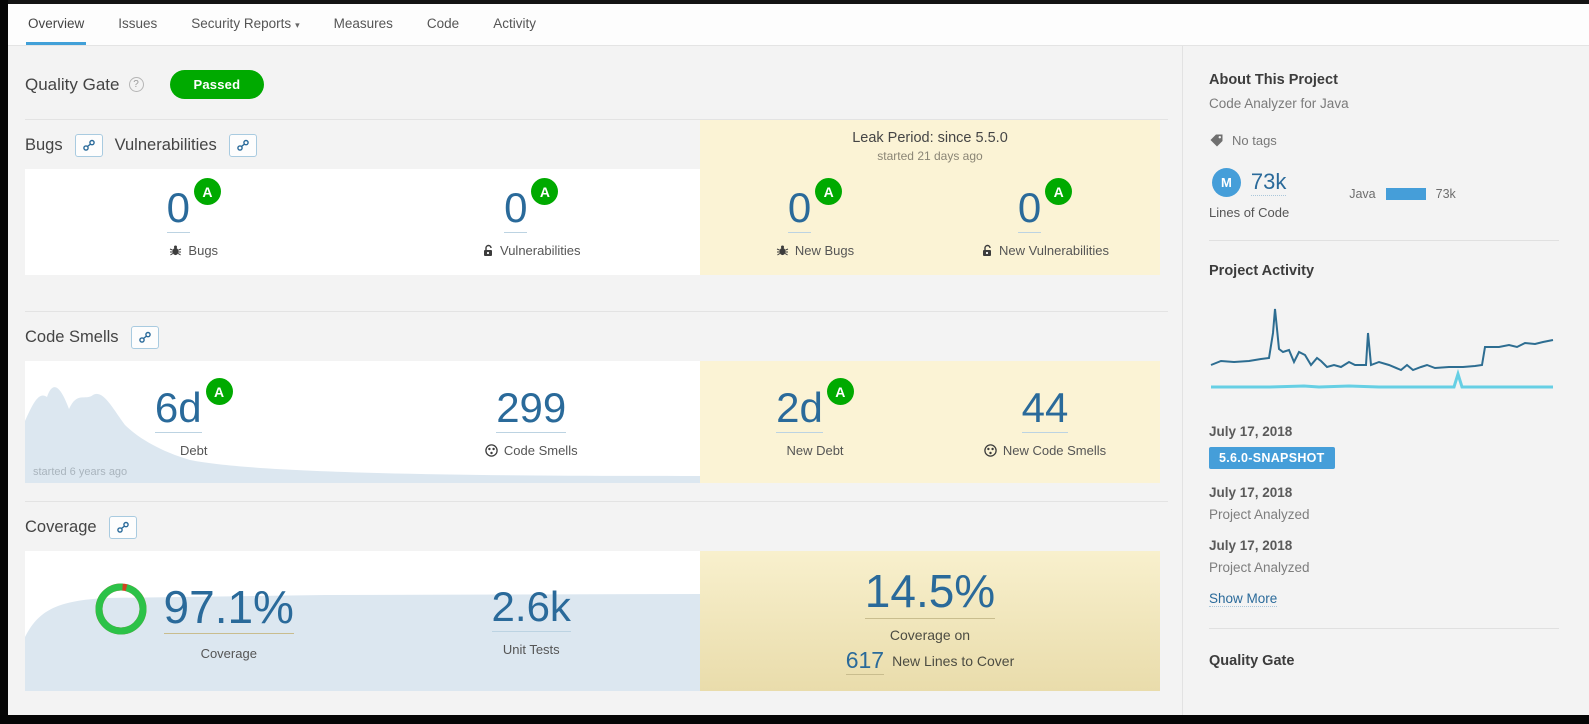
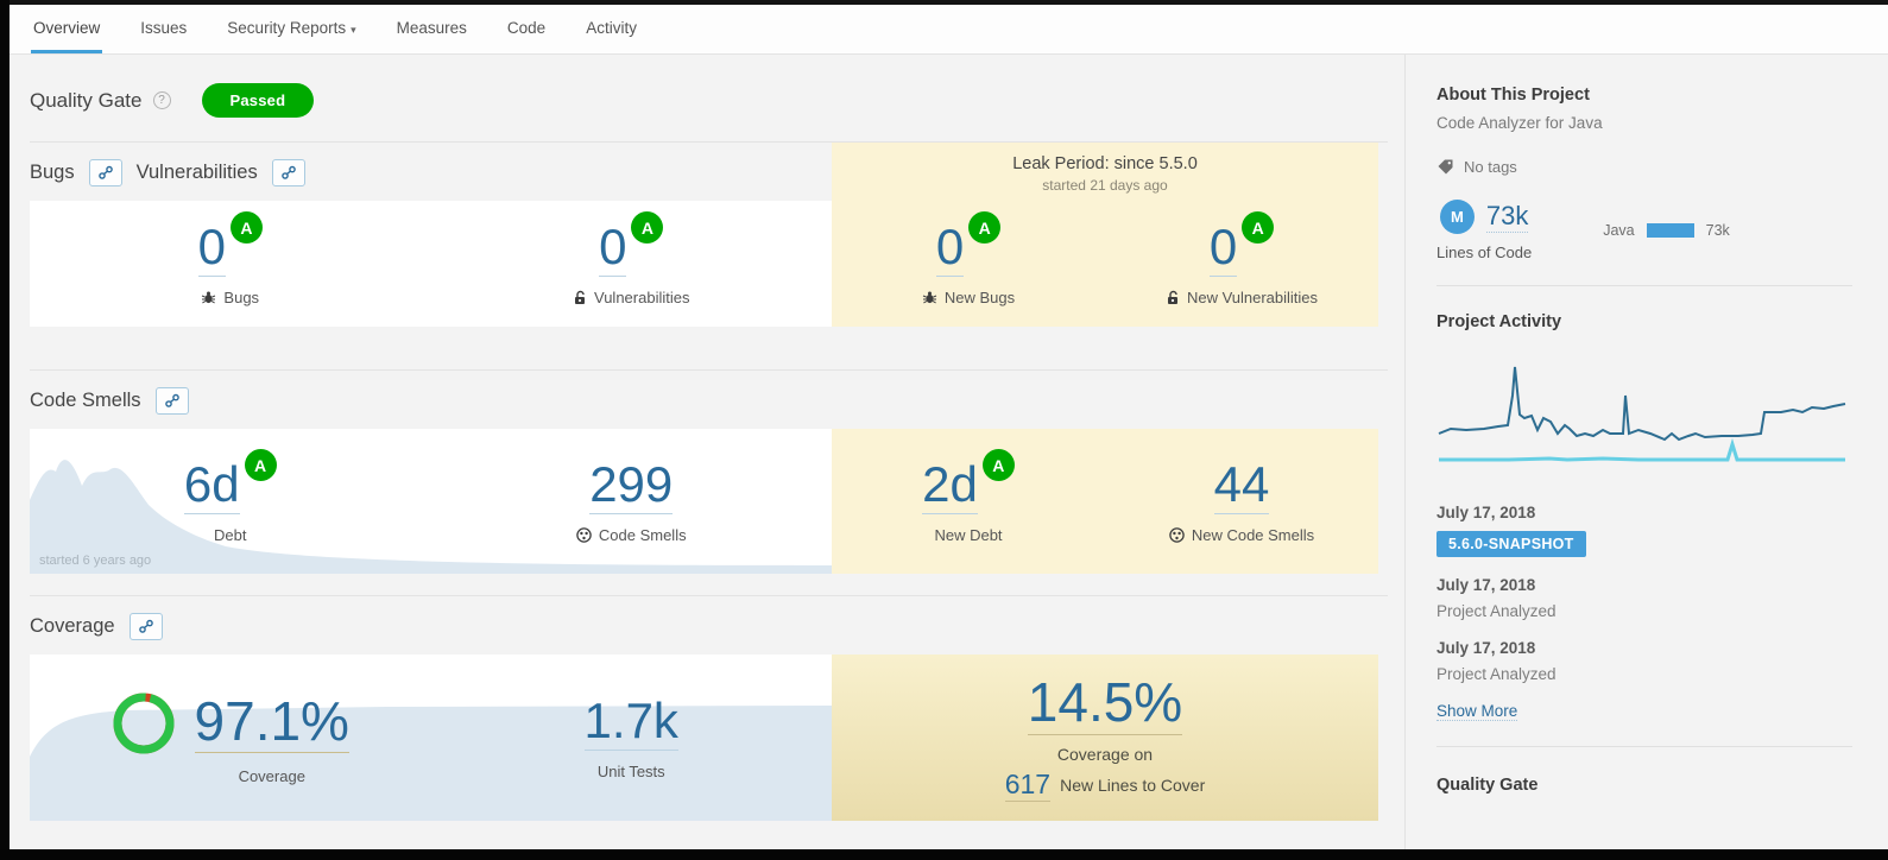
  Overview
  Issues
  Security Reports ▾
  Measures
  Code
  Activity
  Quality Gate
  ?
  Passed
  Bugs
  Vulnerabilities
  Leak Period: since 5.5.0
  started 21 days ago
  0
  A
  Bugs
  0
  A
  Vulnerabilities
  0
  A
  New Bugs
  0
  A
  New Vulnerabilities
  Code Smells
  started 6 years ago
  6d
  A
  Debt
  299
  Code Smells
  2d
  A
  New Debt
  44
  New Code Smells
  Coverage
  97.1%
  Coverage
- 2.6k
+ 1.7k
  Unit Tests
  14.5%
  Coverage on
  617
  New Lines to Cover
  About This Project
  Code Analyzer for Java
  No tags
  M
  73k
  Lines of Code
  Java
  73k
  Project Activity
  July 17, 2018
  5.6.0-SNAPSHOT
  July 17, 2018
  Project Analyzed
  July 17, 2018
  Project Analyzed
  Show More
  Quality Gate
